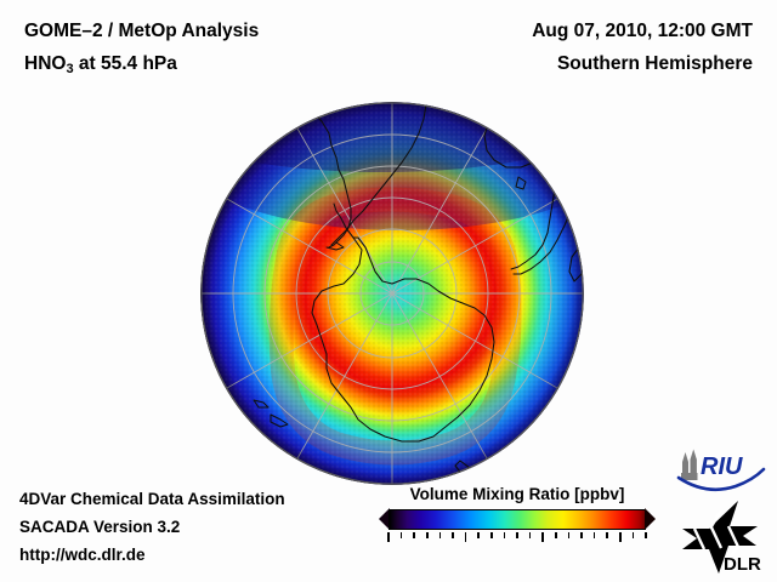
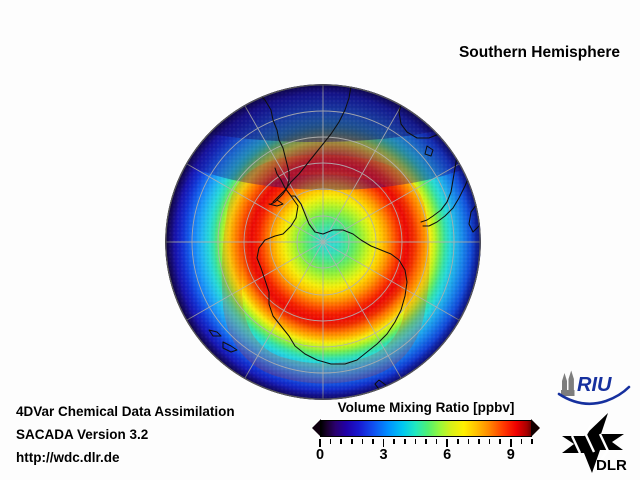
- GOME–2 / MetOp Analysis
- HNO3 at 55.4 hPa
- Aug 07, 2010, 12:00 GMT
  Southern Hemisphere
  4DVar Chemical Data Assimilation
  SACADA Version 3.2
  http://wdc.dlr.de
  Volume Mixing Ratio [ppbv]
+ 0
+ 3
+ 6
+ 9
  RIU
  DLR
